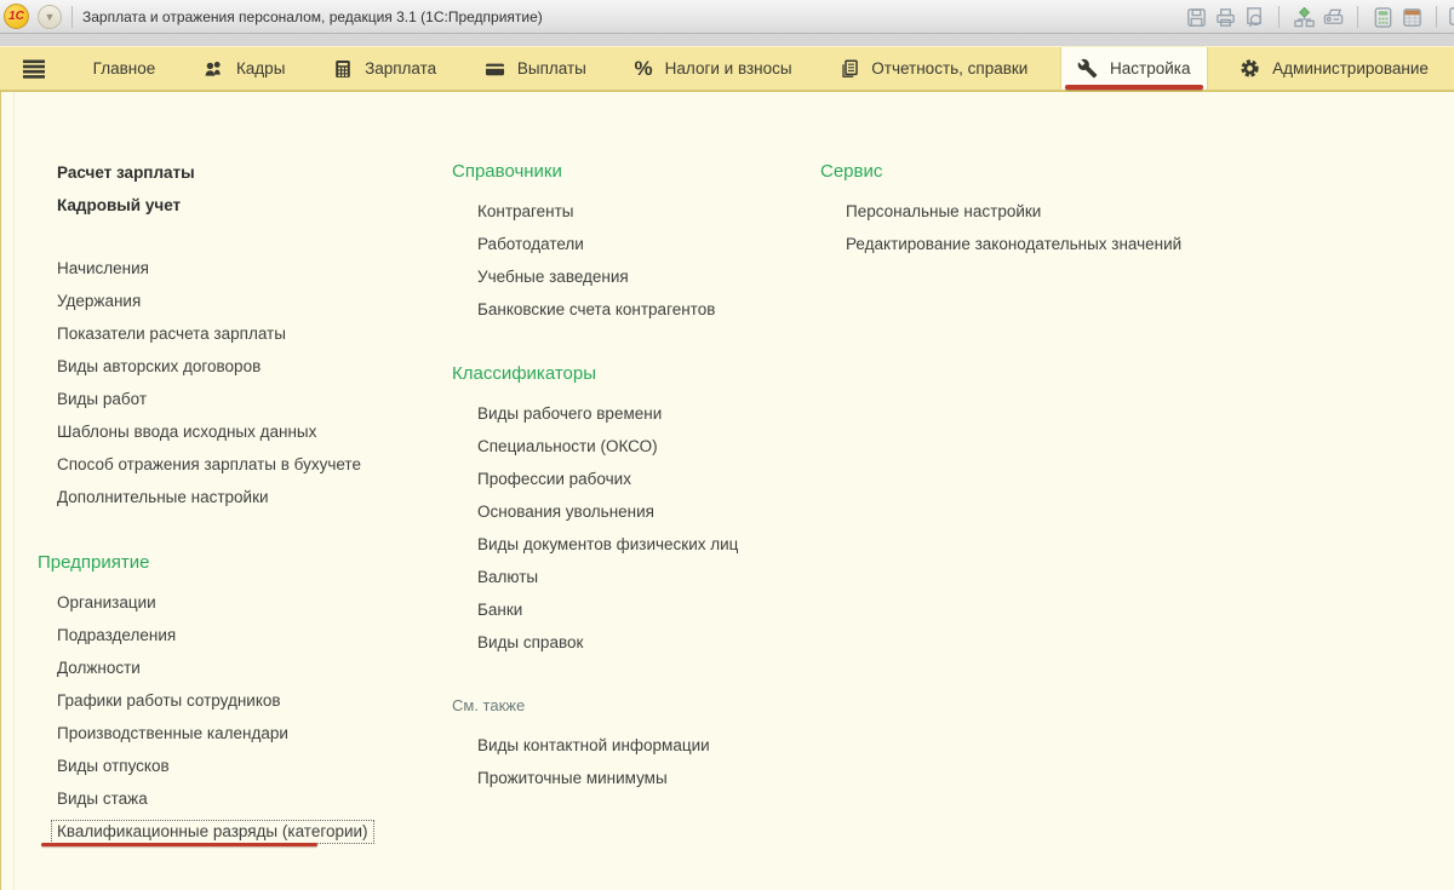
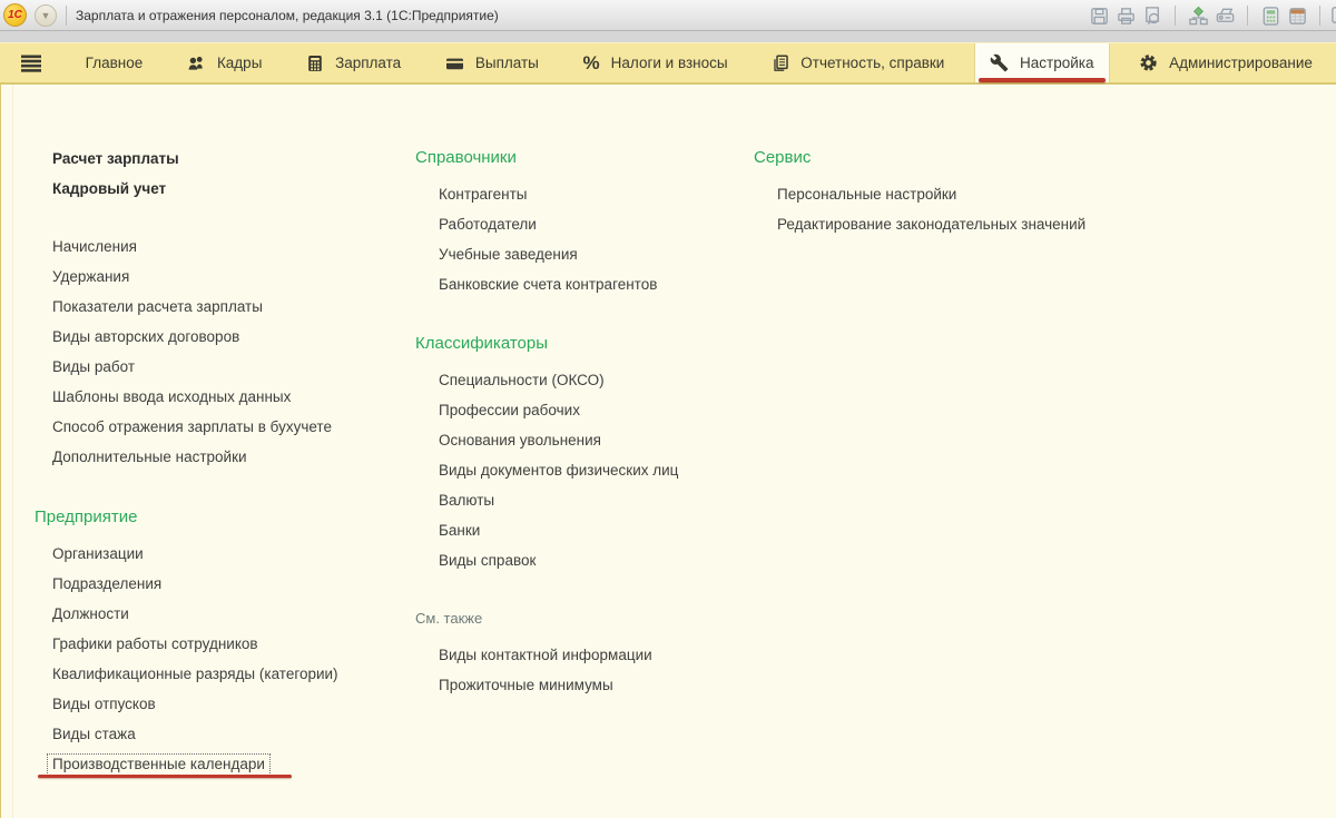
  1С
  ▼
  Зарплата и отражения персоналом, редакция 3.1 (1С:Предприятие)
  Главное
  Кадры
  Зарплата
  Выплаты
  %
  Налоги и взносы
  Отчетность, справки
  Настройка
  Администрирование
  Расчет зарплаты
  Кадровый учет
  Начисления
  Удержания
  Показатели расчета зарплаты
  Виды авторских договоров
  Виды работ
  Шаблоны ввода исходных данных
  Способ отражения зарплаты в бухучете
  Дополнительные настройки
  Предприятие
  Организации
  Подразделения
  Должности
  Графики работы сотрудников
- Производственные календари
+ Квалификационные разряды (категории)
  Виды отпусков
  Виды стажа
- Квалификационные разряды (категории)
+ Производственные календари
  Справочники
  Контрагенты
  Работодатели
  Учебные заведения
  Банковские счета контрагентов
  Классификаторы
- Виды рабочего времени
  Специальности (ОКСО)
  Профессии рабочих
  Основания увольнения
  Виды документов физических лиц
  Валюты
  Банки
  Виды справок
  См. также
  Виды контактной информации
  Прожиточные минимумы
  Сервис
  Персональные настройки
  Редактирование законодательных значений
